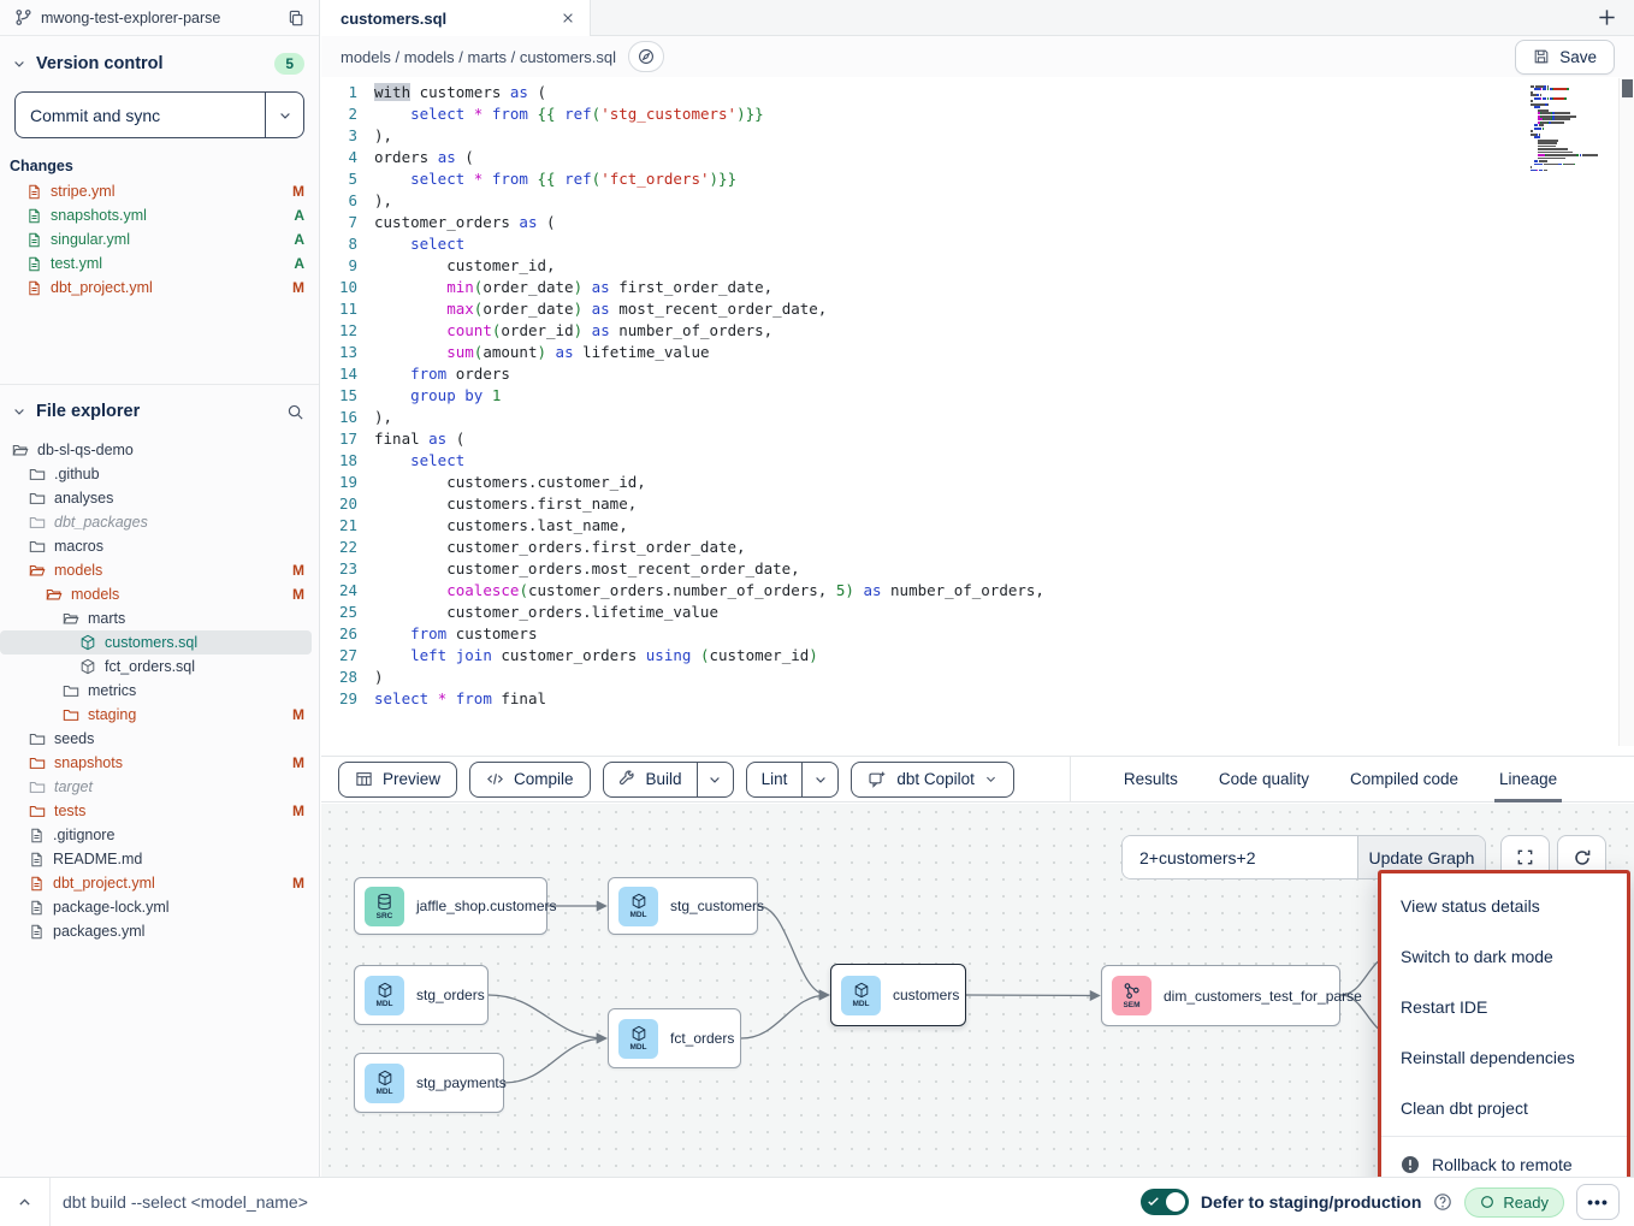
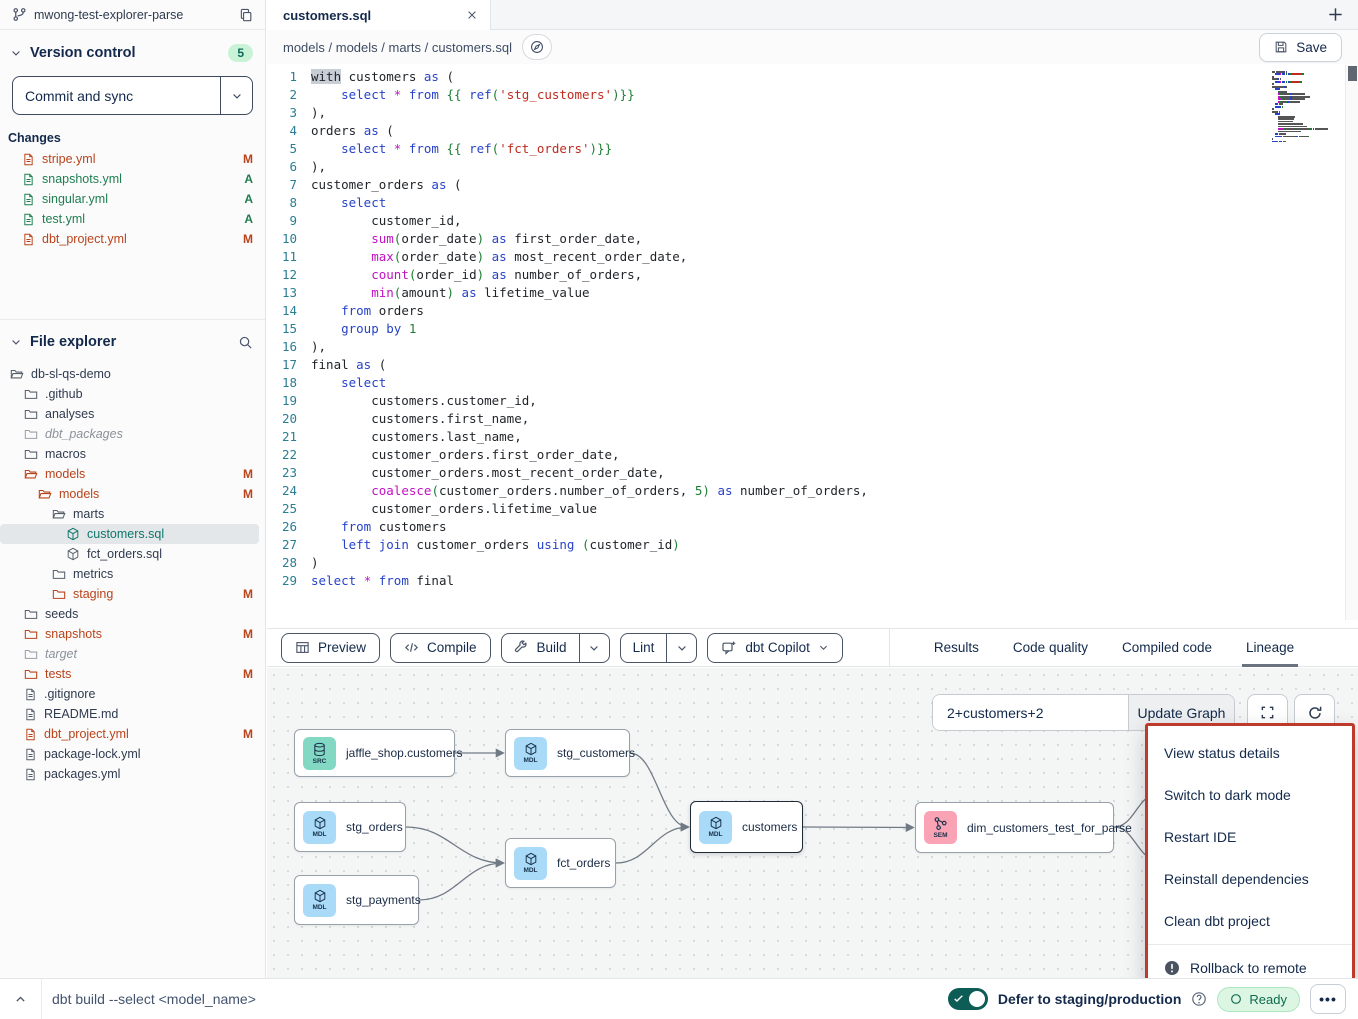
  mwong-test-explorer-parse
  Version control
  5
  Commit and sync
  Changes
  stripe.yml
  M
  snapshots.yml
  A
  singular.yml
  A
  test.yml
  A
  dbt_project.yml
  M
  File explorer
  db-sl-qs-demo
  .github
  analyses
  dbt_packages
  macros
  models
  M
  models
  M
  marts
  customers.sql
  fct_orders.sql
  metrics
  staging
  M
  seeds
  snapshots
  M
  target
  tests
  M
  .gitignore
  README.md
  dbt_project.yml
  M
  package-lock.yml
  packages.yml
  customers.sql
  models / models / marts / customers.sql
  Save
  1
  with customers as (
  2
  select * from {{ ref('stg_customers')}}
  3
  ),
  4
  orders as (
  5
  select * from {{ ref('fct_orders')}}
  6
  ),
  7
  customer_orders as (
  8
  select
  9
  customer_id,
  10
- min(order_date) as first_order_date,
+ sum(order_date) as first_order_date,
  11
  max(order_date) as most_recent_order_date,
  12
  count(order_id) as number_of_orders,
  13
- sum(amount) as lifetime_value
+ min(amount) as lifetime_value
  14
  from orders
  15
  group by 1
  16
  ),
  17
  final as (
  18
  select
  19
  customers.customer_id,
  20
  customers.first_name,
  21
  customers.last_name,
  22
  customer_orders.first_order_date,
  23
  customer_orders.most_recent_order_date,
  24
  coalesce(customer_orders.number_of_orders, 5) as number_of_orders,
  25
  customer_orders.lifetime_value
  26
  from customers
  27
  left join customer_orders using (customer_id)
  28
  )
  29
  select * from final
  Preview
  Compile
  Build
  Lint
  dbt Copilot
  Results
  Code quality
  Compiled code
  Lineage
  jaffle_shop.customers
  stg_customers
  stg_orders
  fct_orders
  stg_payments
  customers
  dim_customers_test_for_parse
  2+customers+2
  Update Graph
  View status details
  Switch to dark mode
  Restart IDE
  Reinstall dependencies
  Clean dbt project
  Rollback to remote
  dbt build --select <model_name>
  Defer to staging/production
  Ready
  •••
